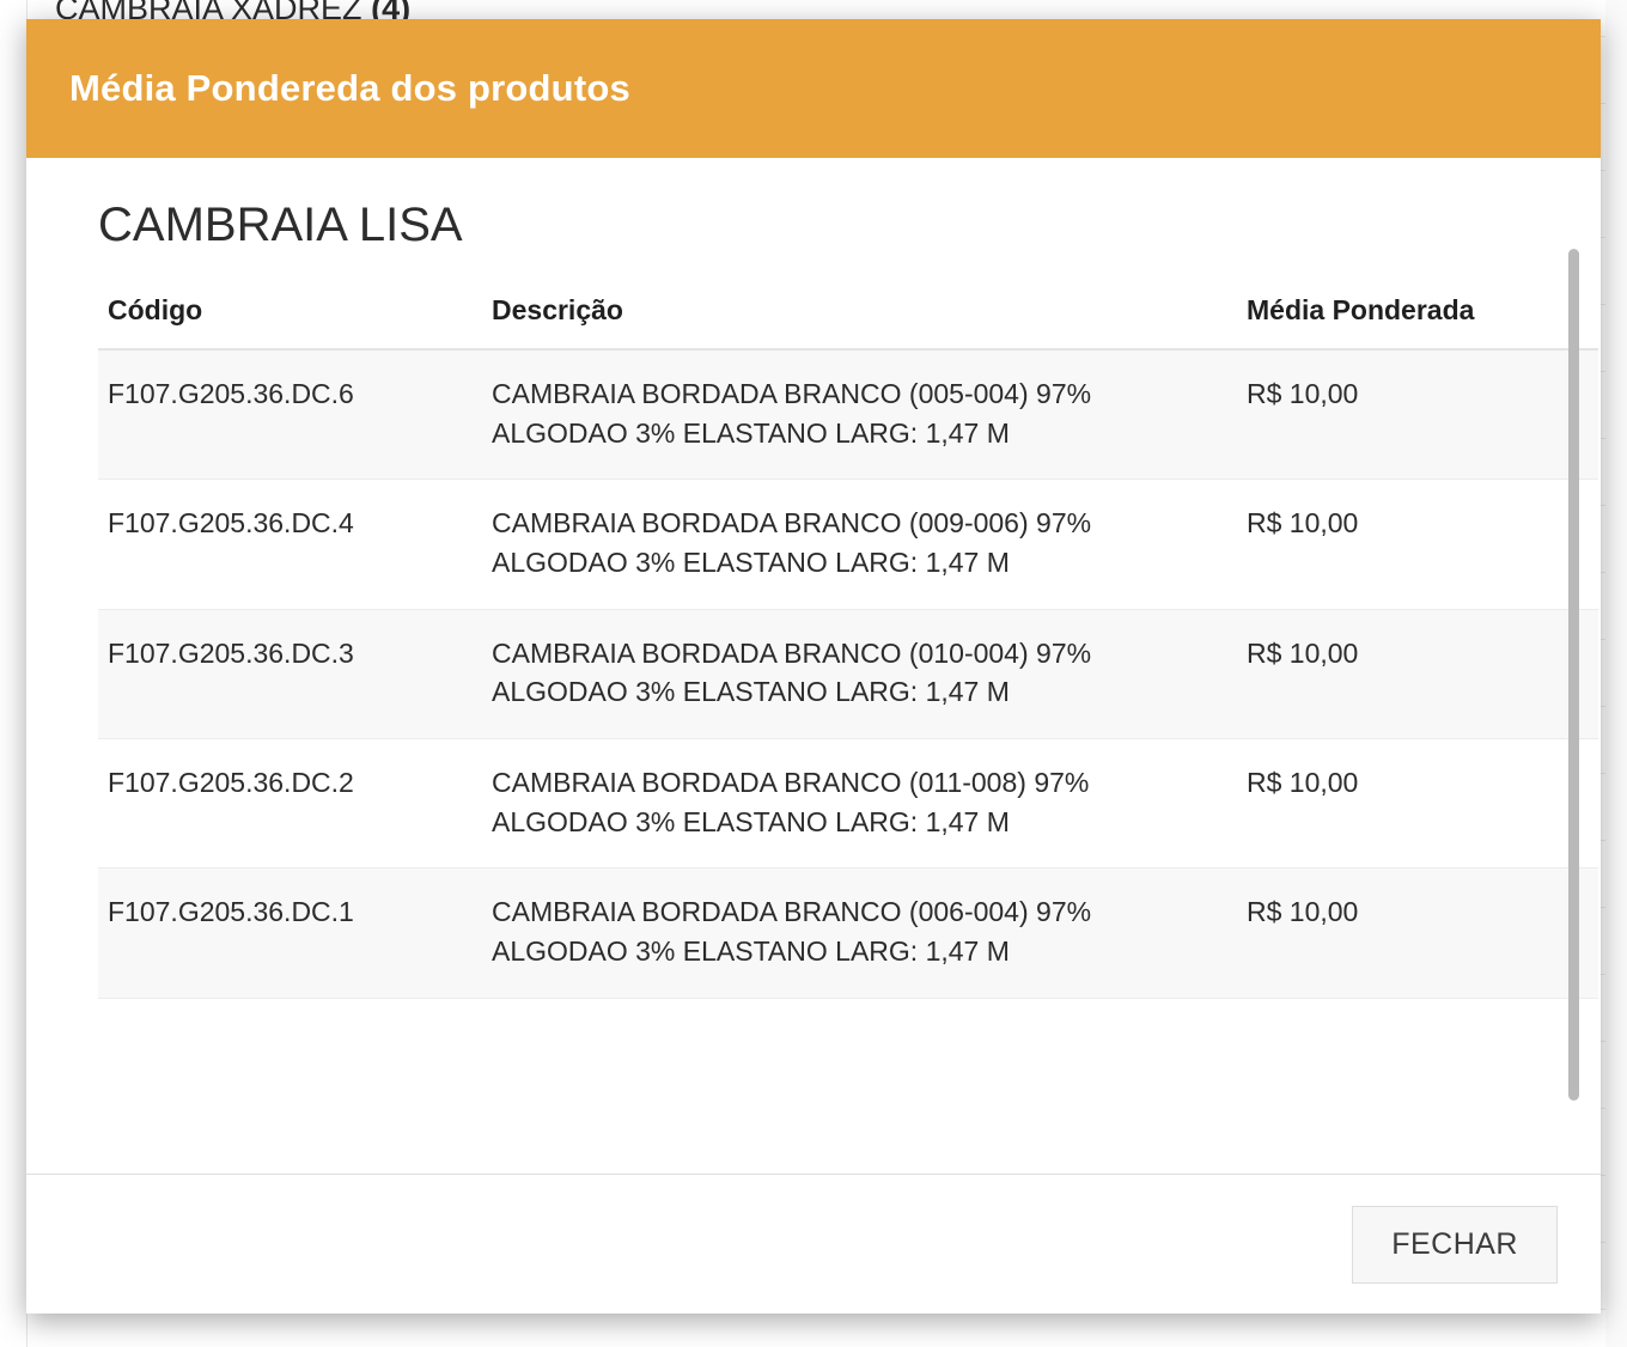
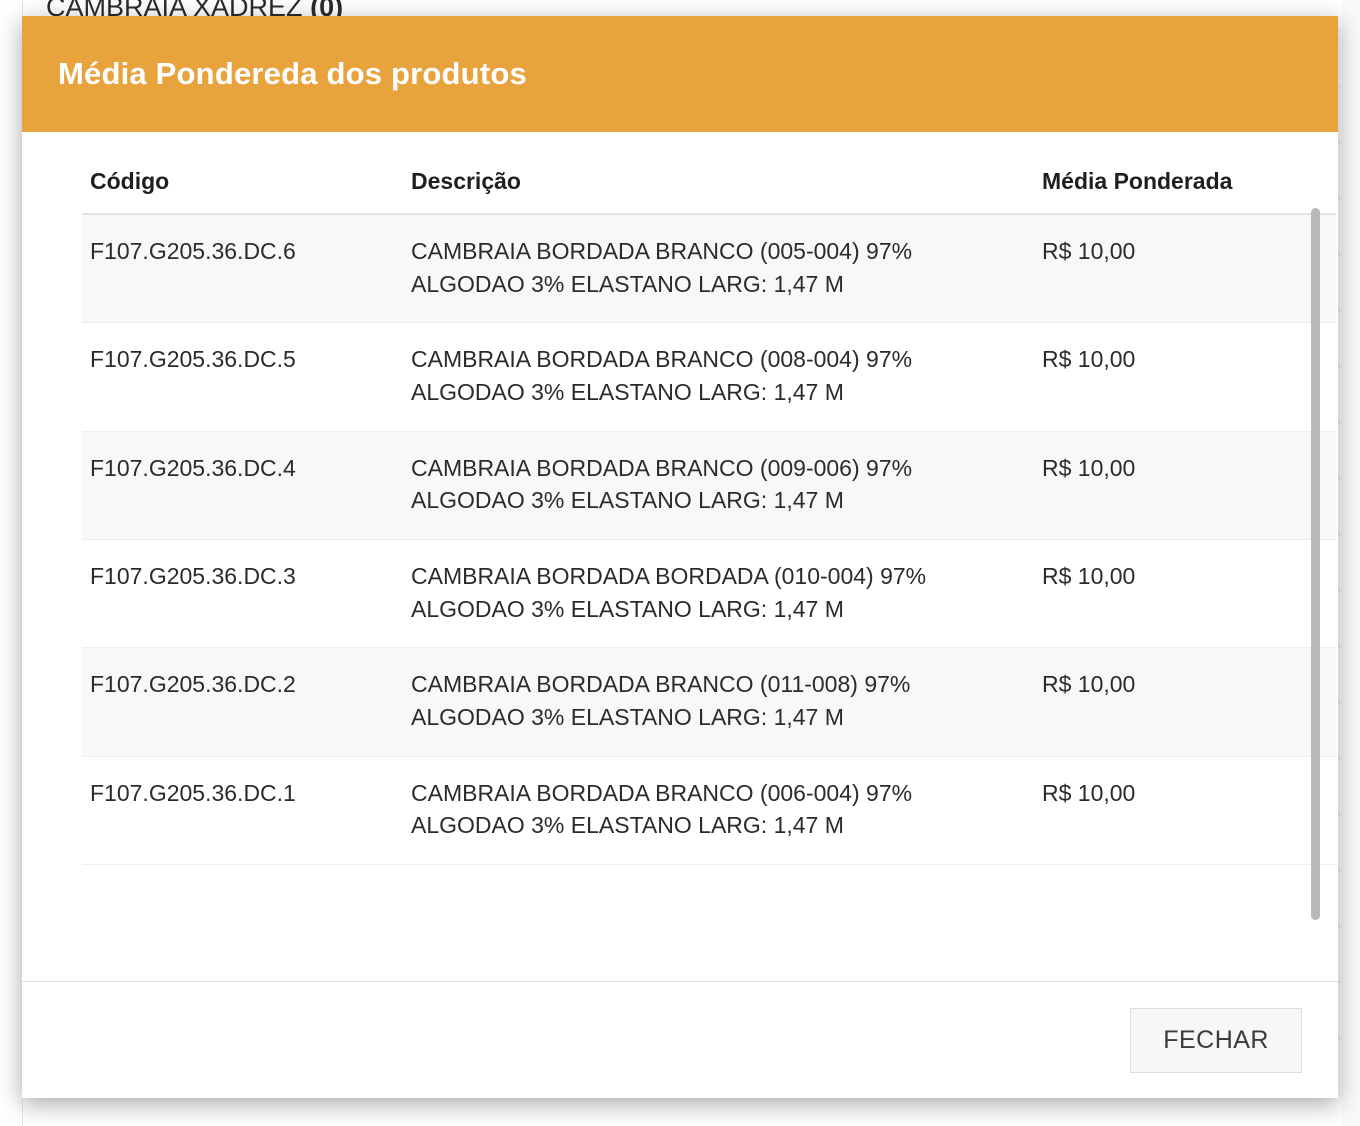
- CAMBRAIA XADREZ (4)
+ CAMBRAIA XADREZ (0)
  Média Pondereda dos produtos
- CAMBRAIA LISA
  Código	Descrição	Média Ponderada
  F107.G205.36.DC.6	CAMBRAIA BORDADA BRANCO (005-004) 97% ALGODAO 3% ELASTANO LARG: 1,47 M	R$ 10,00
+ F107.G205.36.DC.5	CAMBRAIA BORDADA BRANCO (008-004) 97% ALGODAO 3% ELASTANO LARG: 1,47 M	R$ 10,00
  F107.G205.36.DC.4	CAMBRAIA BORDADA BRANCO (009-006) 97% ALGODAO 3% ELASTANO LARG: 1,47 M	R$ 10,00
- F107.G205.36.DC.3	CAMBRAIA BORDADA BRANCO (010-004) 97% ALGODAO 3% ELASTANO LARG: 1,47 M	R$ 10,00
+ F107.G205.36.DC.3	CAMBRAIA BORDADA BORDADA (010-004) 97% ALGODAO 3% ELASTANO LARG: 1,47 M	R$ 10,00
  F107.G205.36.DC.2	CAMBRAIA BORDADA BRANCO (011-008) 97% ALGODAO 3% ELASTANO LARG: 1,47 M	R$ 10,00
  F107.G205.36.DC.1	CAMBRAIA BORDADA BRANCO (006-004) 97% ALGODAO 3% ELASTANO LARG: 1,47 M	R$ 10,00
  FECHAR
